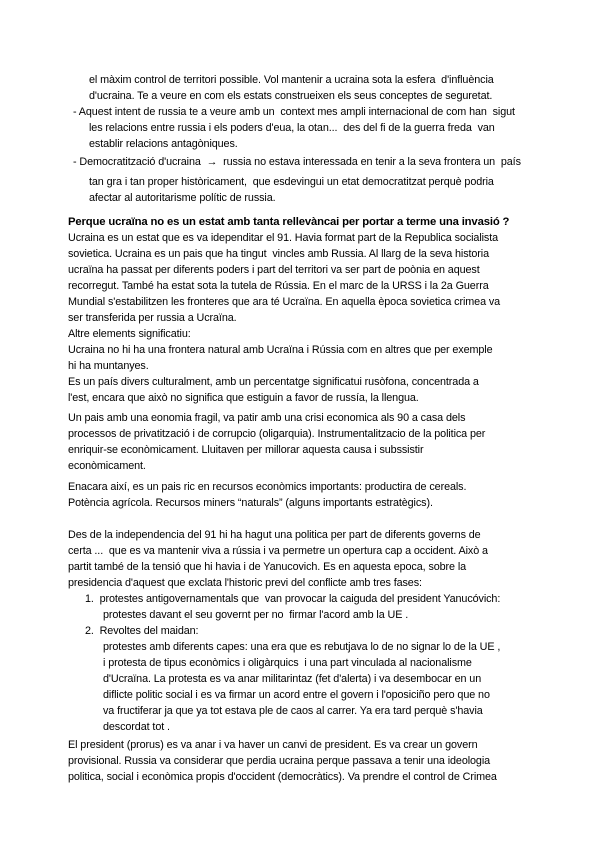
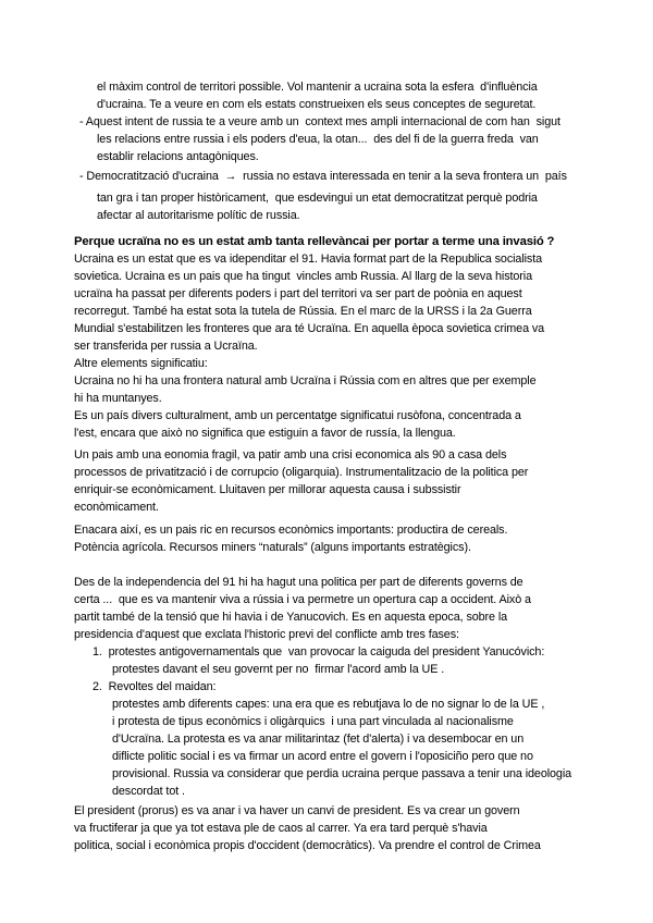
  el màxim control de territori possible. Vol mantenir a ucraina sota la esfera d'influència
  d'ucraina. Te a veure en com els estats construeixen els seus conceptes de seguretat.
  - Aquest intent de russia te a veure amb un context mes ampli internacional de com han sigut
  les relacions entre russia i els poders d'eua, la otan... des del fi de la guerra freda van
  establir relacions antagòniques.
  - Democratització d'ucraina → russia no estava interessada en tenir a la seva frontera un país
  tan gra i tan proper històricament, que esdevingui un etat democratitzat perquè podria
  afectar al autoritarisme polític de russia.
  Perque ucraïna no es un estat amb tanta rellevàncai per portar a terme una invasió ?
  Ucraina es un estat que es va idependitar el 91. Havia format part de la Republica socialista
  sovietica. Ucraina es un pais que ha tingut vincles amb Russia. Al llarg de la seva historia
  ucraïna ha passat per diferents poders i part del territori va ser part de poònia en aquest
  recorregut. També ha estat sota la tutela de Rússia. En el marc de la URSS i la 2a Guerra
  Mundial s'estabilitzen les fronteres que ara té Ucraïna. En aquella època sovietica crimea va
  ser transferida per russia a Ucraïna.
  Altre elements significatiu:
  Ucraina no hi ha una frontera natural amb Ucraïna i Rússia com en altres que per exemple
  hi ha muntanyes.
  Es un país divers culturalment, amb un percentatge significatui rusòfona, concentrada a
  l'est, encara que això no significa que estiguin a favor de russía, la llengua.
  Un pais amb una eonomia fragil, va patir amb una crisi economica als 90 a casa dels
  processos de privatització i de corrupcio (oligarquia). Instrumentalitzacio de la politica per
  enriquir-se econòmicament. Lluitaven per millorar aquesta causa i subssistir
  econòmicament.
  Enacara així, es un pais ric en recursos econòmics importants: productira de cereals.
  Potència agrícola. Recursos miners “naturals” (alguns importants estratègics).
  Des de la independencia del 91 hi ha hagut una politica per part de diferents governs de
  certa ... que es va mantenir viva a rússia i va permetre un opertura cap a occident. Això a
  partit també de la tensió que hi havia i de Yanucovich. Es en aquesta epoca, sobre la
  presidencia d'aquest que exclata l'historic previ del conflicte amb tres fases:
  1. protestes antigovernamentals que van provocar la caiguda del president Yanucóvich:
  protestes davant el seu governt per no firmar l'acord amb la UE .
  2. Revoltes del maidan:
  protestes amb diferents capes: una era que es rebutjava lo de no signar lo de la UE ,
  i protesta de tipus econòmics i oligàrquics i una part vinculada al nacionalisme
  d'Ucraïna. La protesta es va anar militarintaz (fet d'alerta) i va desembocar en un
  diflicte politic social i es va firmar un acord entre el govern i l'oposiciño pero que no
- va fructiferar ja que ya tot estava ple de caos al carrer. Ya era tard perquè s'havia
+ provisional. Russia va considerar que perdia ucraina perque passava a tenir una ideologia
  descordat tot .
  El president (prorus) es va anar i va haver un canvi de president. Es va crear un govern
- provisional. Russia va considerar que perdia ucraina perque passava a tenir una ideologia
+ va fructiferar ja que ya tot estava ple de caos al carrer. Ya era tard perquè s'havia
  politica, social i econòmica propis d'occident (democràtics). Va prendre el control de Crimea
